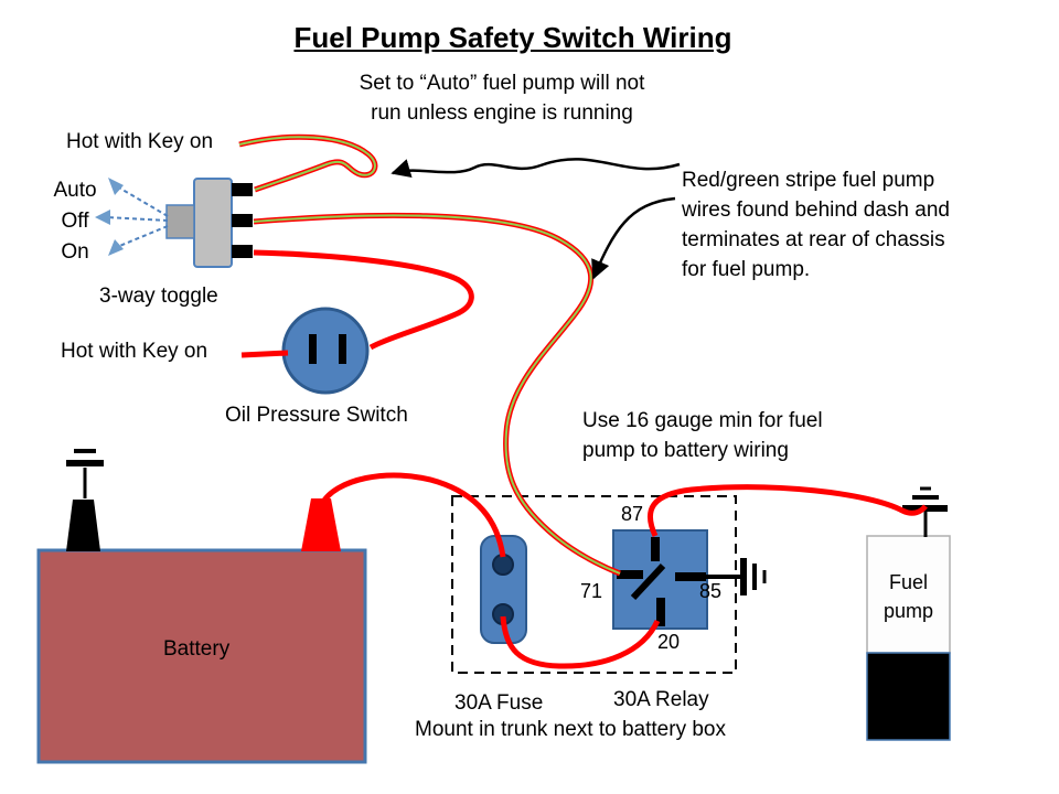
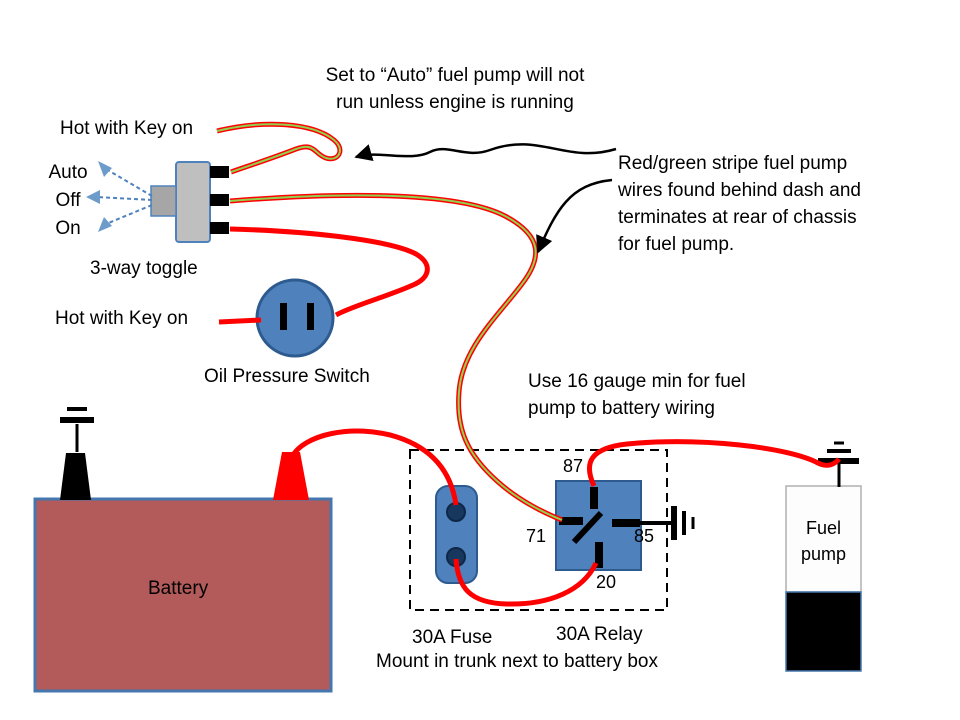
- Fuel Pump Safety Switch Wiring
  Set to “Auto” fuel pump will not
  run unless engine is running
  Hot with Key on
  Auto
  Off
  On
  3-way toggle
  Hot with Key on
  Oil Pressure Switch
  Red/green stripe fuel pump wires found behind dash and terminates at rear of chassis for fuel pump.
  Use 16 gauge min for fuel pump to battery wiring
  87
  71
  85
  20
  Battery
  Fuel pump
  30A Fuse
  30A Relay
  Mount in trunk next to battery box
